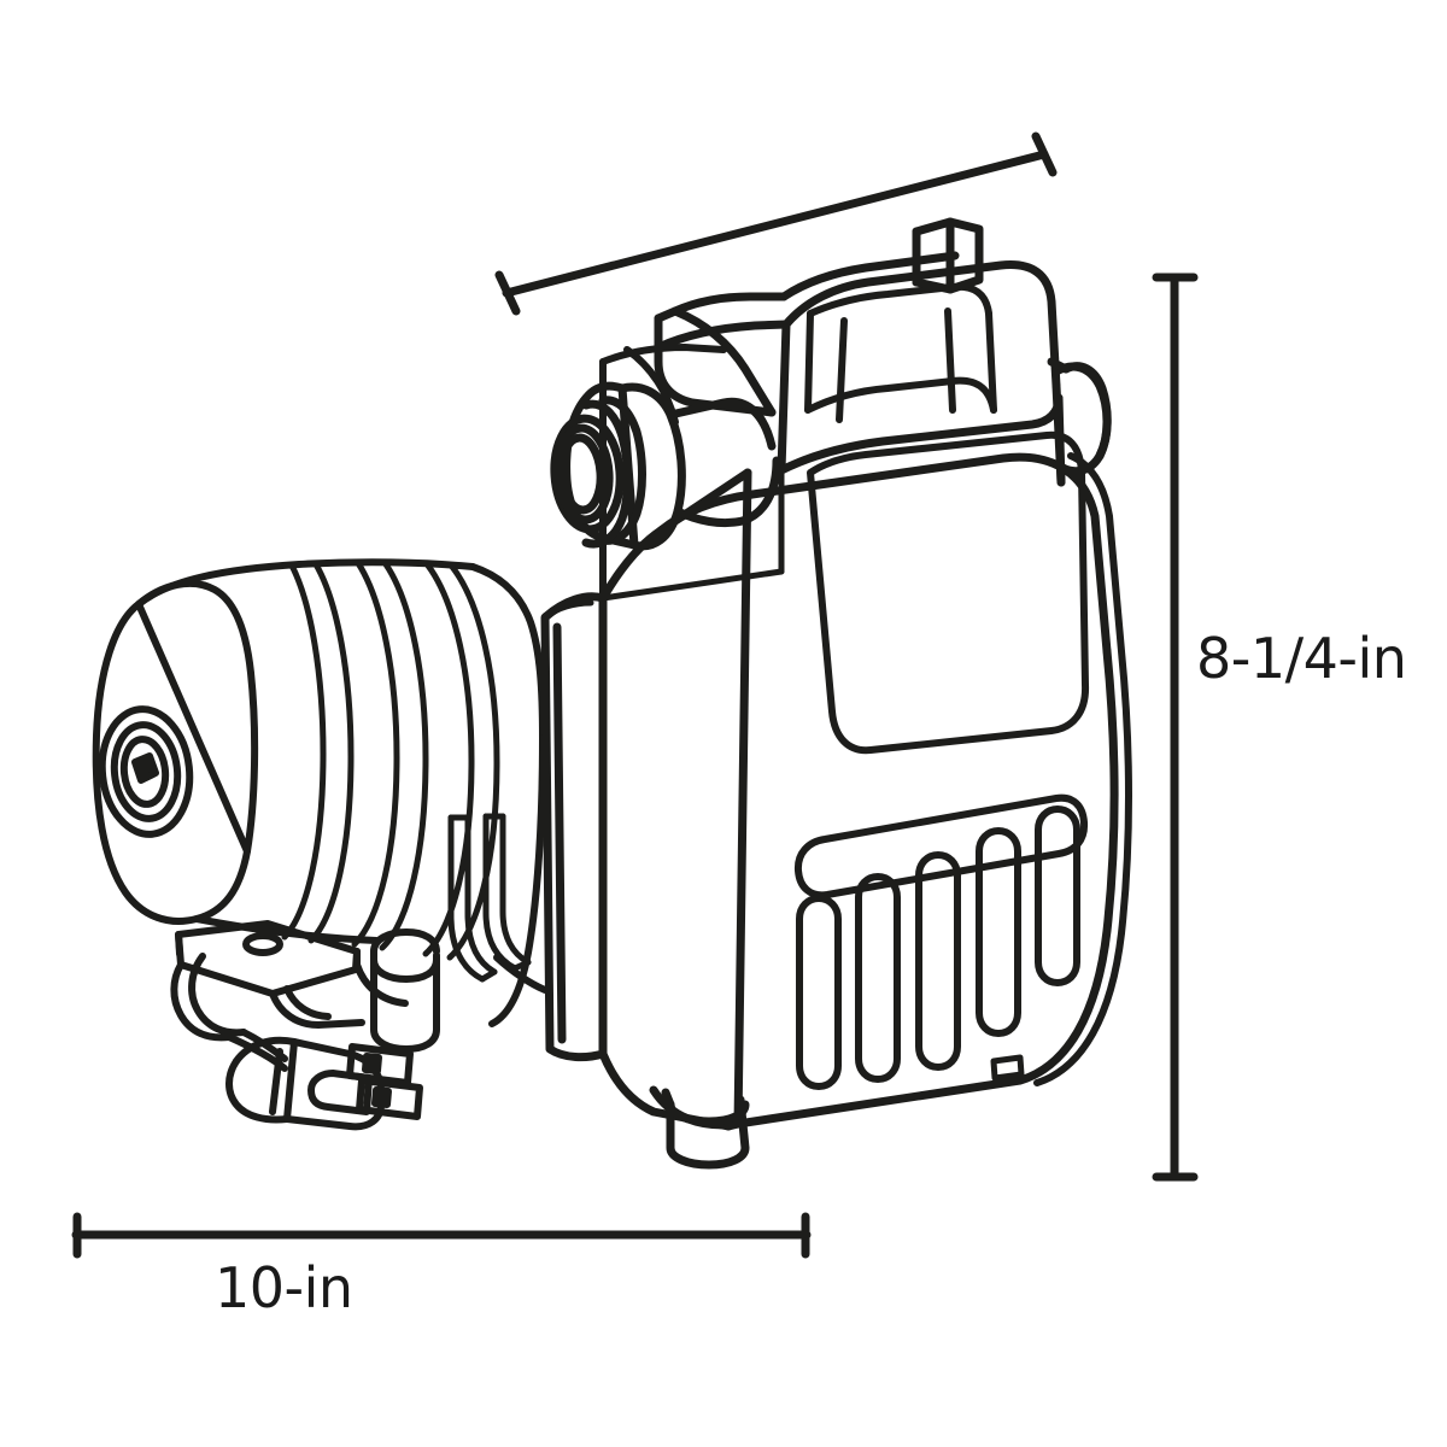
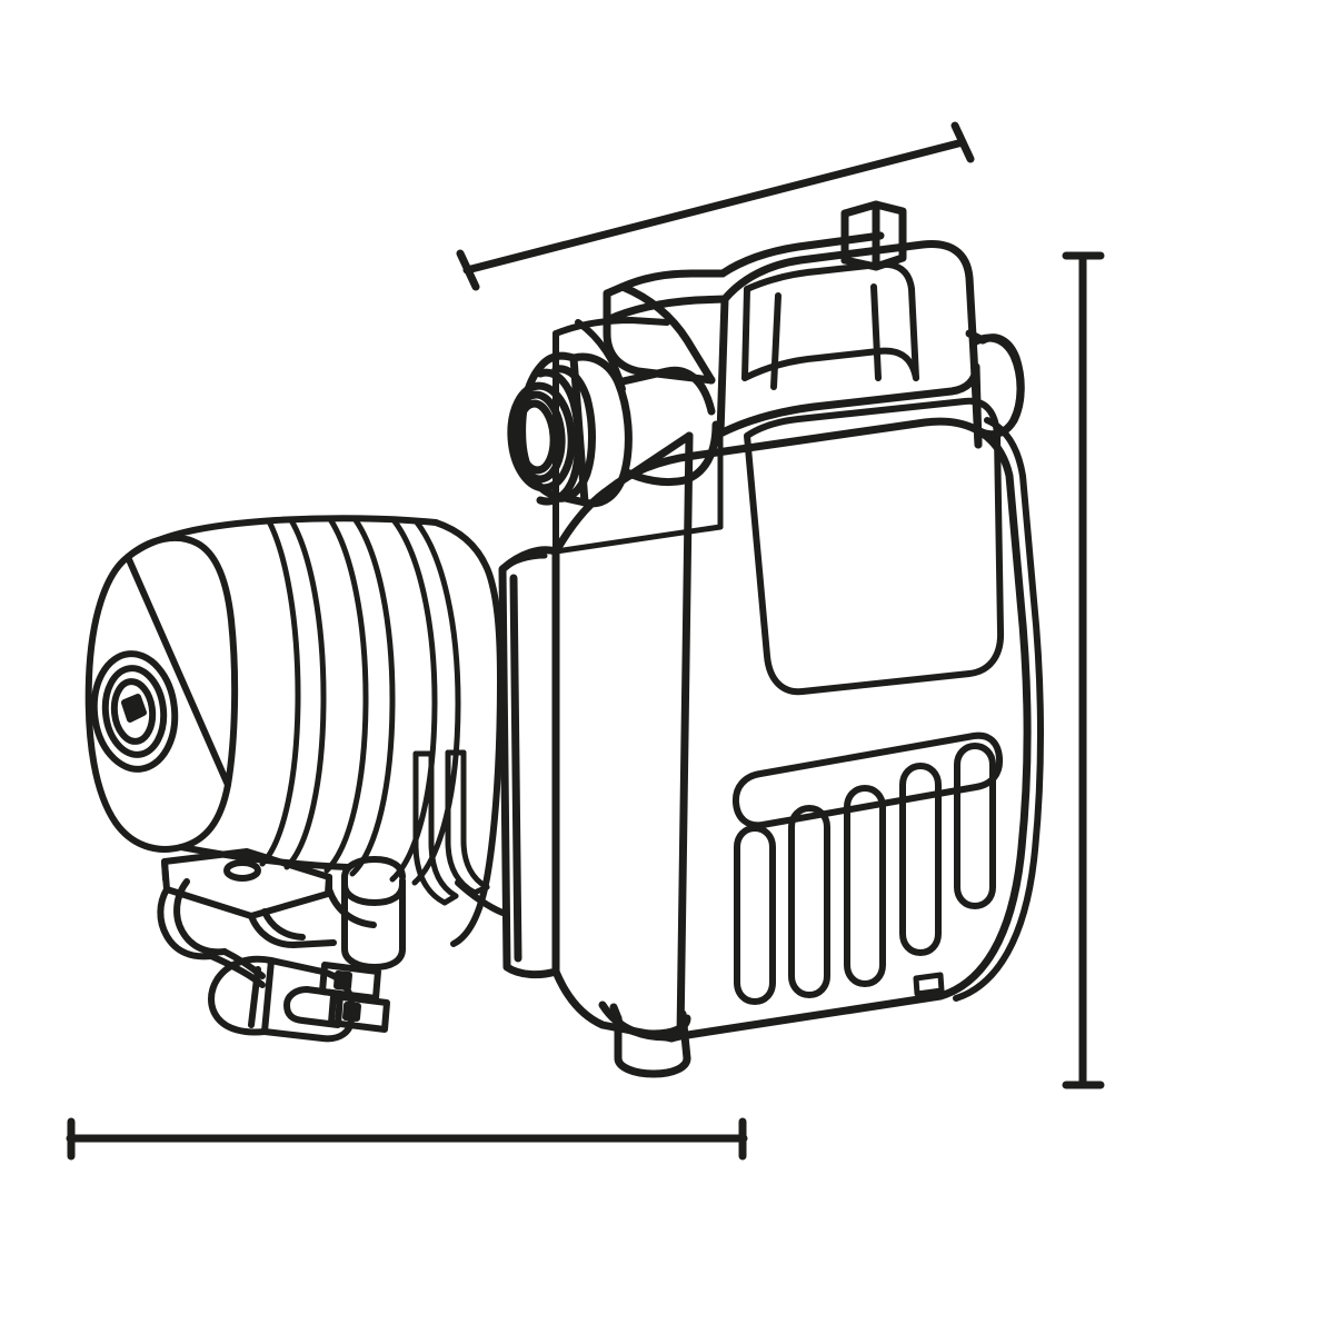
- 8-1/4-in
- 10-in
